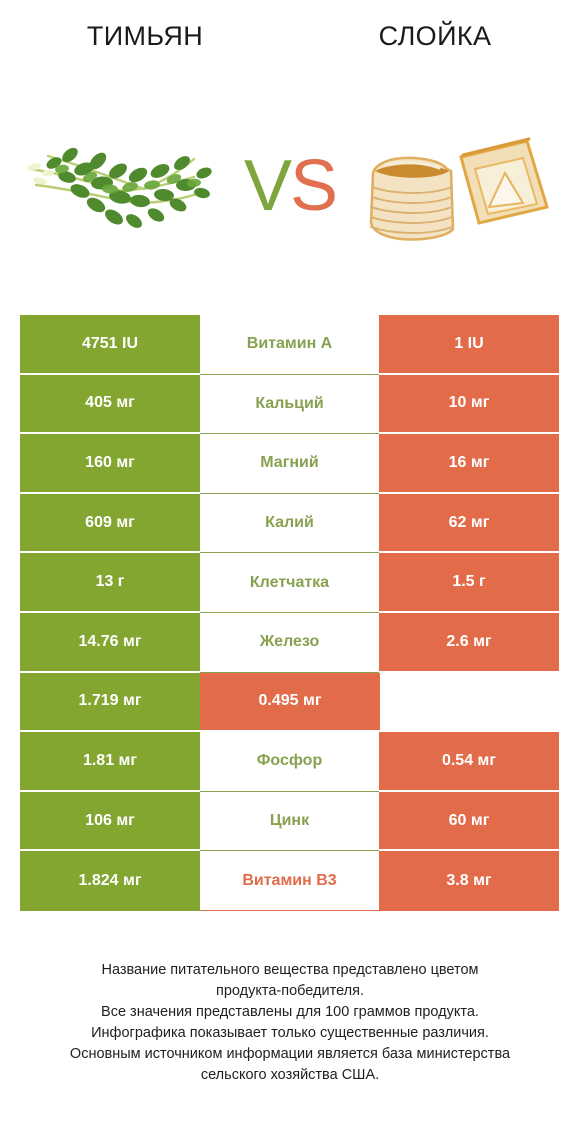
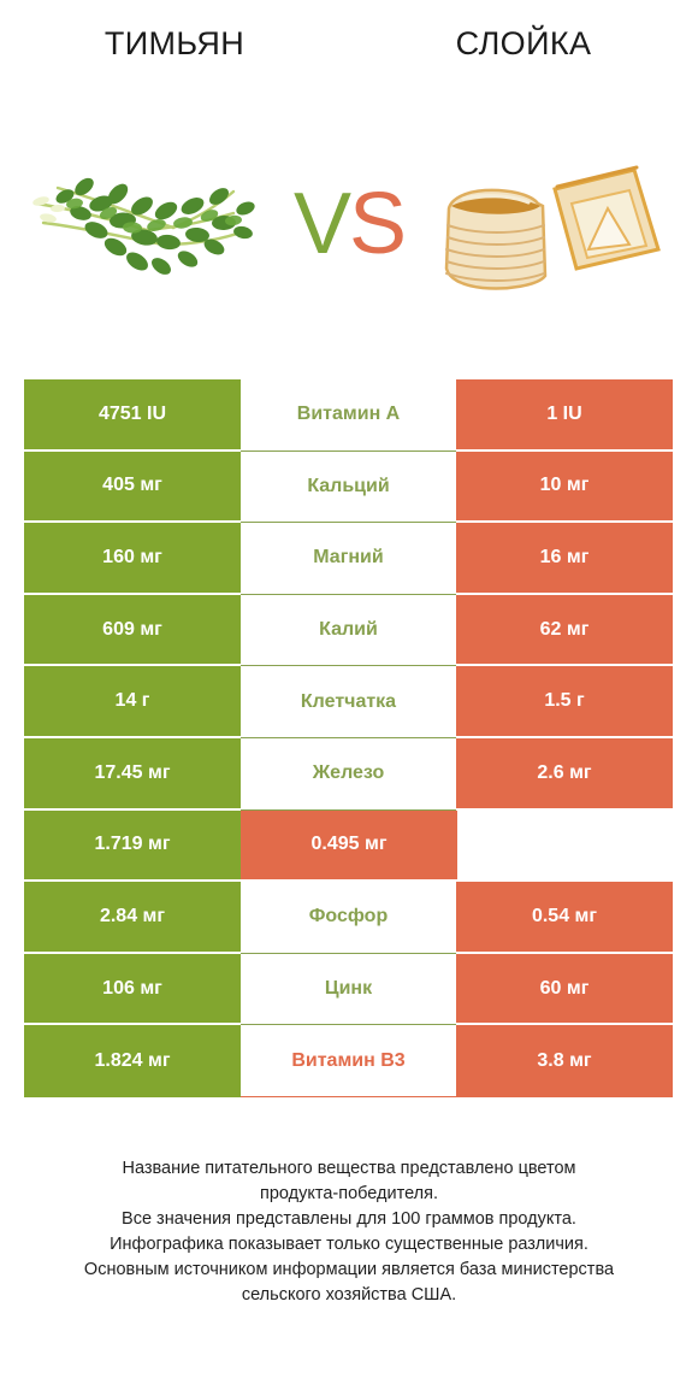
  ТИМЬЯН
  СЛОЙКА
  VS
  4751 IU
  Витамин A
  1 IU
  405 мг
  Кальций
  10 мг
  160 мг
  Магний
  16 мг
  609 мг
  Калий
  62 мг
- 13 г
+ 14 г
  Клетчатка
  1.5 г
- 14.76 мг
+ 17.45 мг
  Железо
  2.6 мг
  1.719 мг
  0.495 мг
- 1.81 мг
+ 2.84 мг
  Фосфор
  0.54 мг
  106 мг
  Цинк
  60 мг
  1.824 мг
  Витамин B3
  3.8 мг
  Название питательного вещества представлено цветом
  продукта-победителя.
  Все значения представлены для 100 граммов продукта.
  Инфографика показывает только существенные различия.
  Основным источником информации является база министерства
  сельского хозяйства США.
